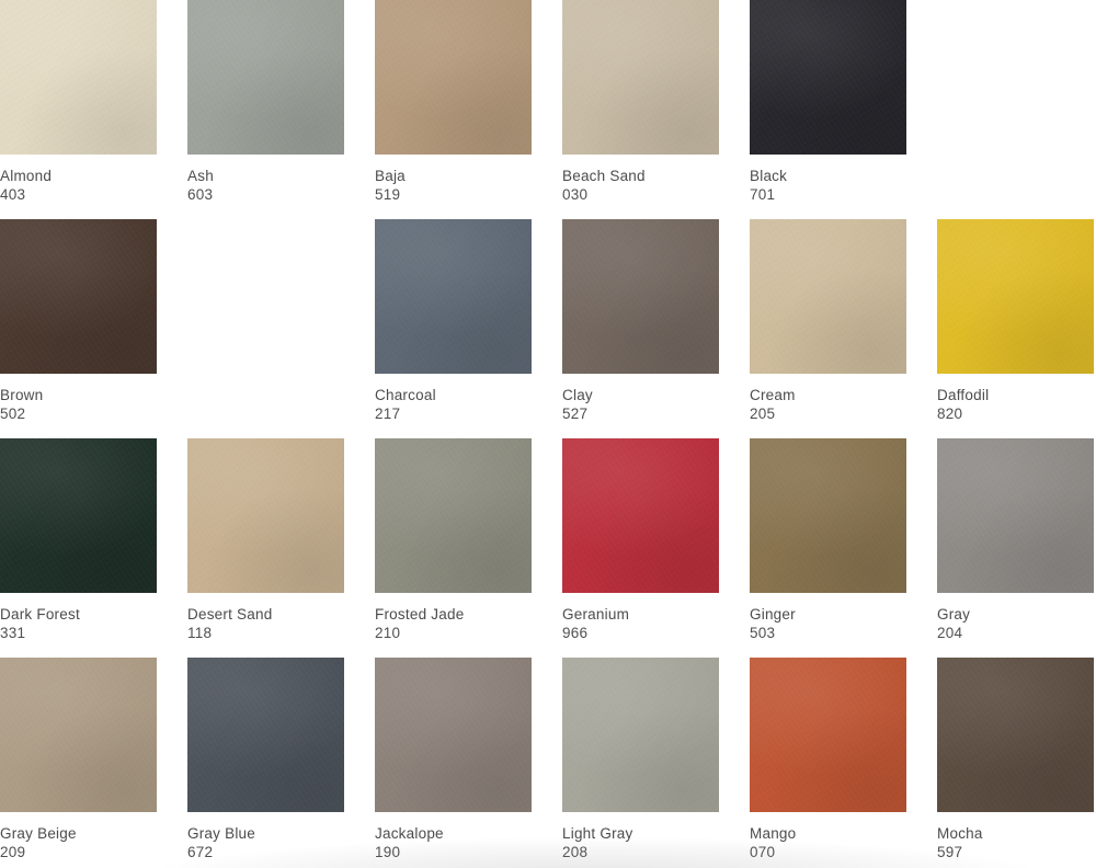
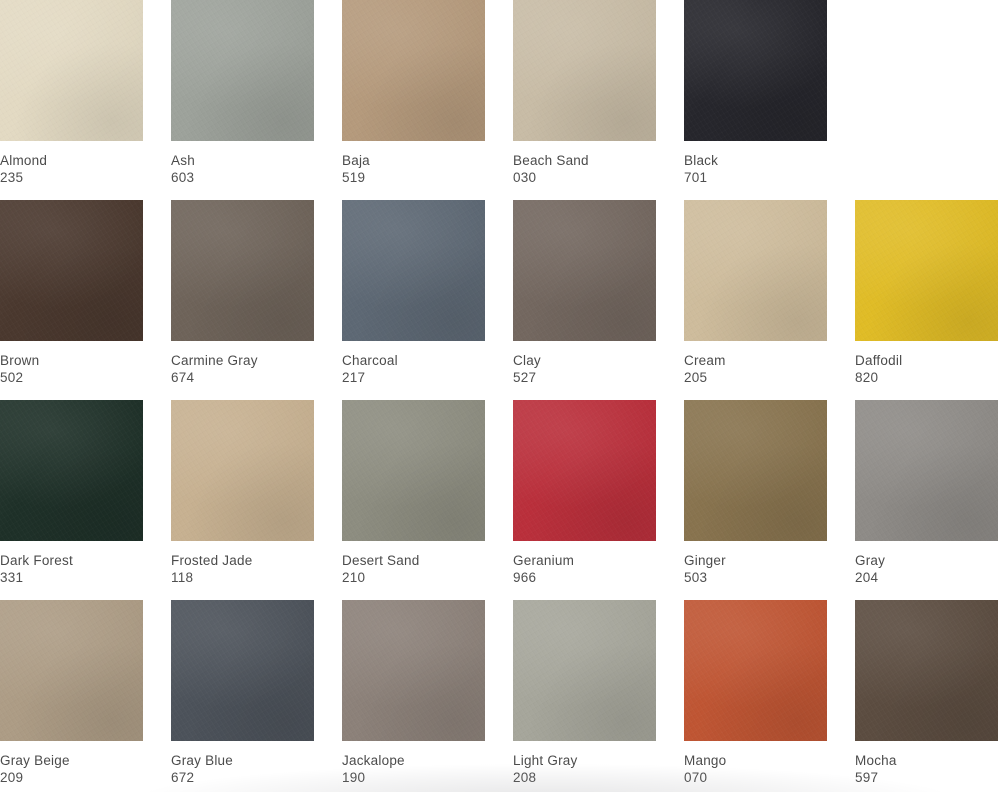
  Almond
- 403
+ 235
  Ash
  603
  Baja
  519
  Beach Sand
  030
  Black
  701
  Brown
  502
+ Carmine Gray
+ 674
  Charcoal
  217
  Clay
  527
  Cream
  205
  Daffodil
  820
  Dark Forest
  331
- Desert Sand
+ Frosted Jade
  118
- Frosted Jade
+ Desert Sand
  210
  Geranium
  966
  Ginger
  503
  Gray
  204
  Gray Beige
  209
  Gray Blue
  Jackalope
  Light Gray
  Mango
  Mocha
